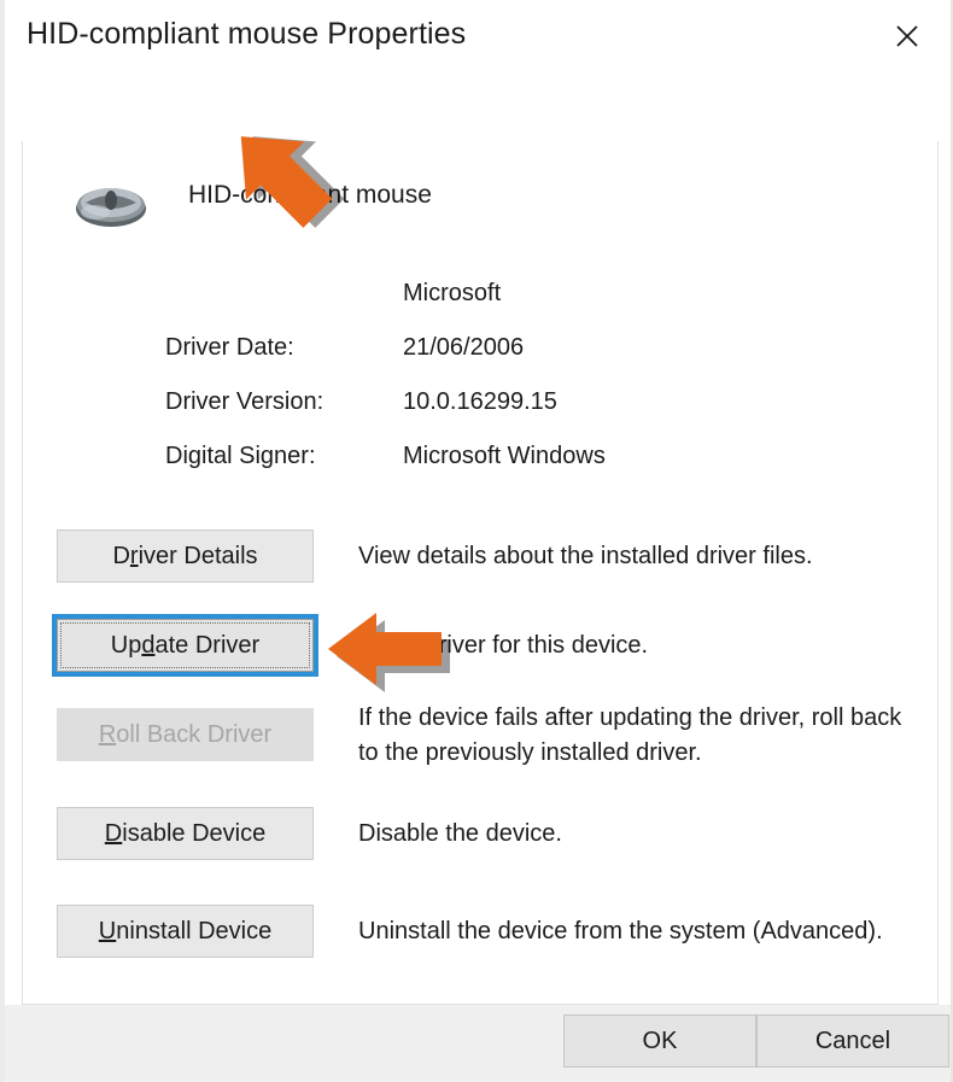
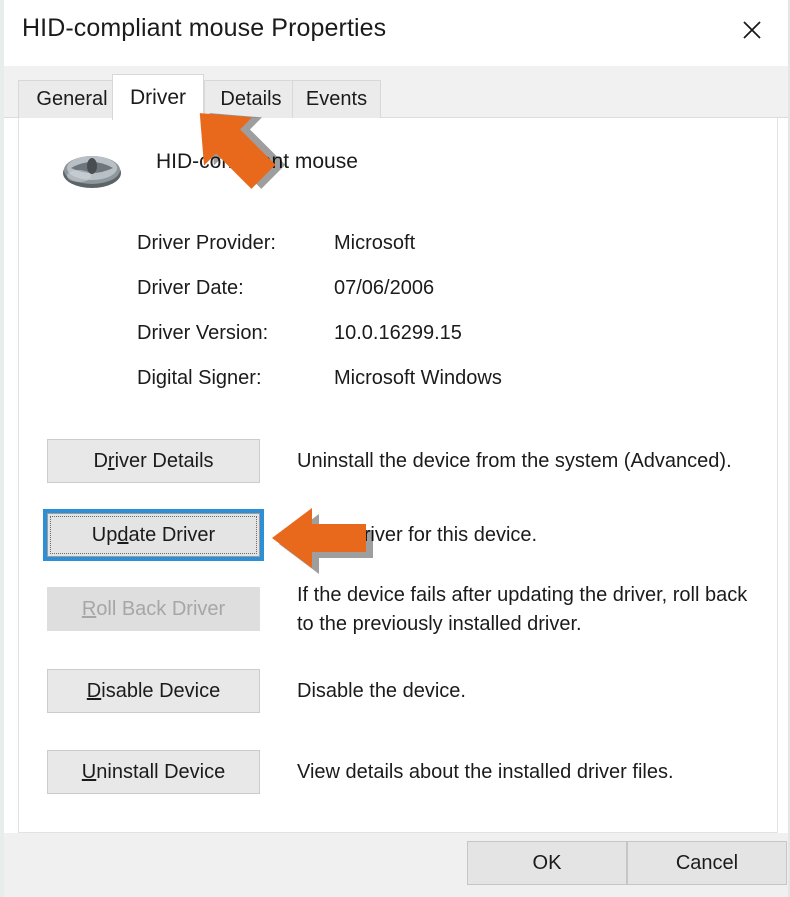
  HID-compliant mouse Properties
+ General
+ Driver
+ Details
+ Events
+ Driver Provider:
  Microsoft
  Driver Date:
- 21/06/2006
+ 07/06/2006
  Driver Version:
  10.0.16299.15
  Digital Signer:
  Microsoft Windows
  Driver Details
- View details about the installed driver files.
+ Uninstall the device from the system (Advanced).
  Update Driver
  river for this device.
  Roll Back Driver
  If the device fails after updating the driver, roll back to the previously installed driver.
  Disable Device
  Disable the device.
  Uninstall Device
- Uninstall the device from the system (Advanced).
+ View details about the installed driver files.
  OK
  Cancel
